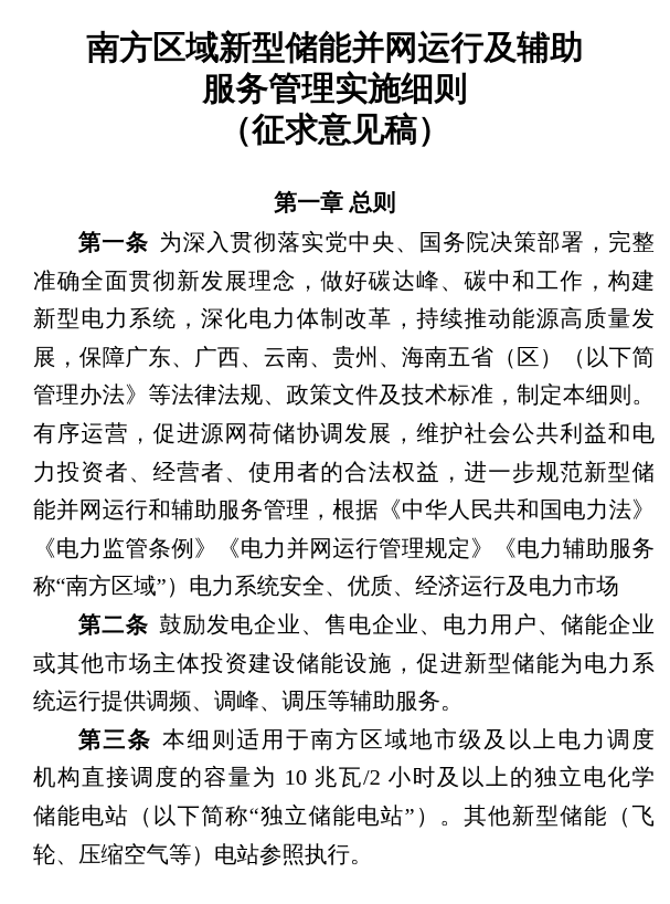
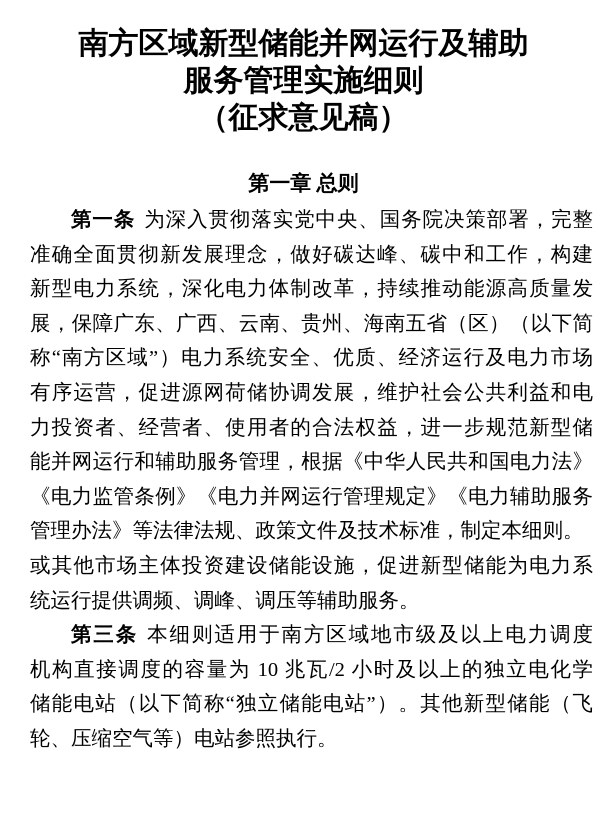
  南方区域新型储能并网运行及辅助
  服务管理实施细则
  （征求意见稿）
  第一章 总则
  第一条 为深入贯彻落实党中央、国务院决策部署，完整
  准确全面贯彻新发展理念，做好碳达峰、碳中和工作，构建
  新型电力系统，深化电力体制改革，持续推动能源高质量发
  展，保障广东、广西、云南、贵州、海南五省（区）（以下简
- 管理办法》等法律法规、政策文件及技术标准，制定本细则。
+ 称“南方区域”）电力系统安全、优质、经济运行及电力市场
  有序运营，促进源网荷储协调发展，维护社会公共利益和电
  力投资者、经营者、使用者的合法权益，进一步规范新型储
  能并网运行和辅助服务管理，根据《中华人民共和国电力法》
  《电力监管条例》《电力并网运行管理规定》《电力辅助服务
- 称“南方区域”）电力系统安全、优质、经济运行及电力市场
+ 管理办法》等法律法规、政策文件及技术标准，制定本细则。
- 第二条 鼓励发电企业、售电企业、电力用户、储能企业
  或其他市场主体投资建设储能设施，促进新型储能为电力系
  统运行提供调频、调峰、调压等辅助服务。
  第三条 本细则适用于南方区域地市级及以上电力调度
  机构直接调度的容量为 10 兆瓦/2 小时及以上的独立电化学
  储能电站（以下简称“独立储能电站”）。其他新型储能（飞
  轮、压缩空气等）电站参照执行。
